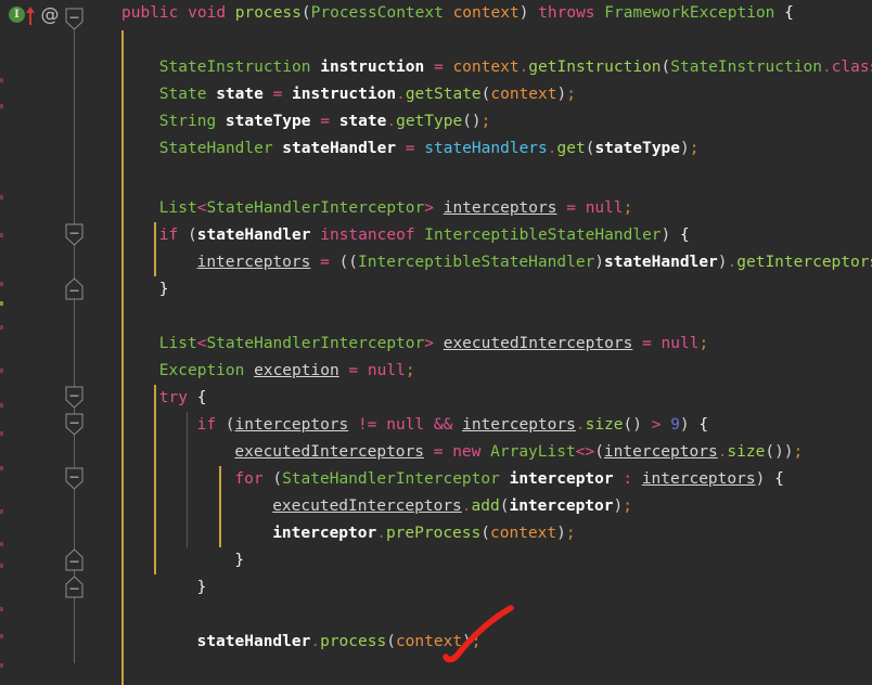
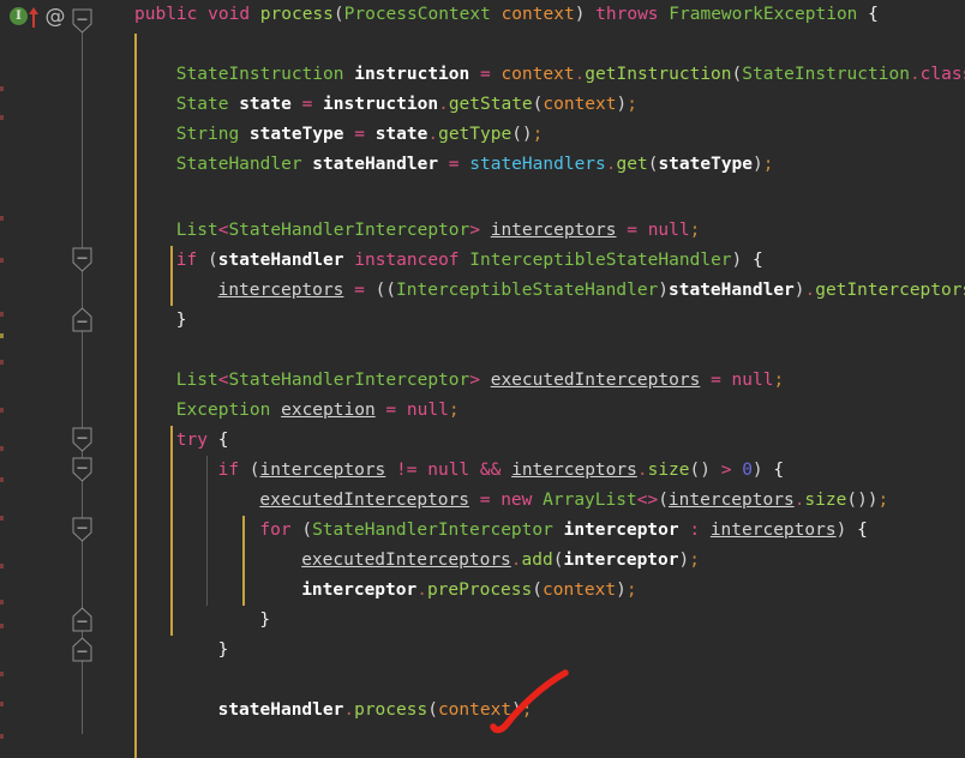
  I
  @
  public void process(ProcessContext context) throws FrameworkException {
  StateInstruction instruction = context.getInstruction(StateInstruction.clas
  State state = instruction.getState(context);
  String stateType = state.getType();
  StateHandler stateHandler = stateHandlers.get(stateType);
  List<StateHandlerInterceptor> interceptors = null;
  if (stateHandler instanceof InterceptibleStateHandler) {
  interceptors = ((InterceptibleStateHandler)stateHandler).getInterceptor
  }
  List<StateHandlerInterceptor> executedInterceptors = null;
  Exception exception = null;
  try {
- if (interceptors != null && interceptors.size() > 9) {
+ if (interceptors != null && interceptors.size() > 0) {
  executedInterceptors = new ArrayList<>(interceptors.size());
  for (StateHandlerInterceptor interceptor : interceptors) {
  executedInterceptors.add(interceptor);
  interceptor.preProcess(context);
  }
  }
  stateHandler.process(context ;
